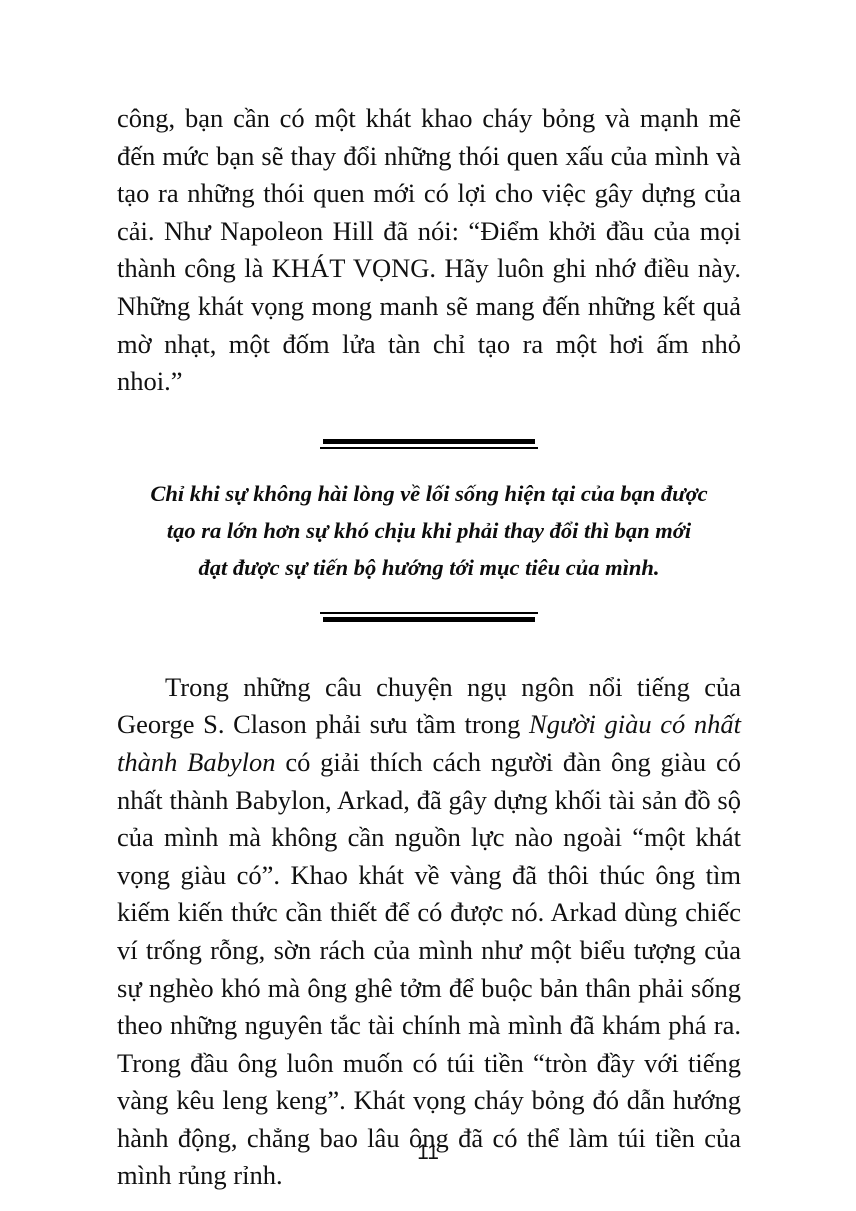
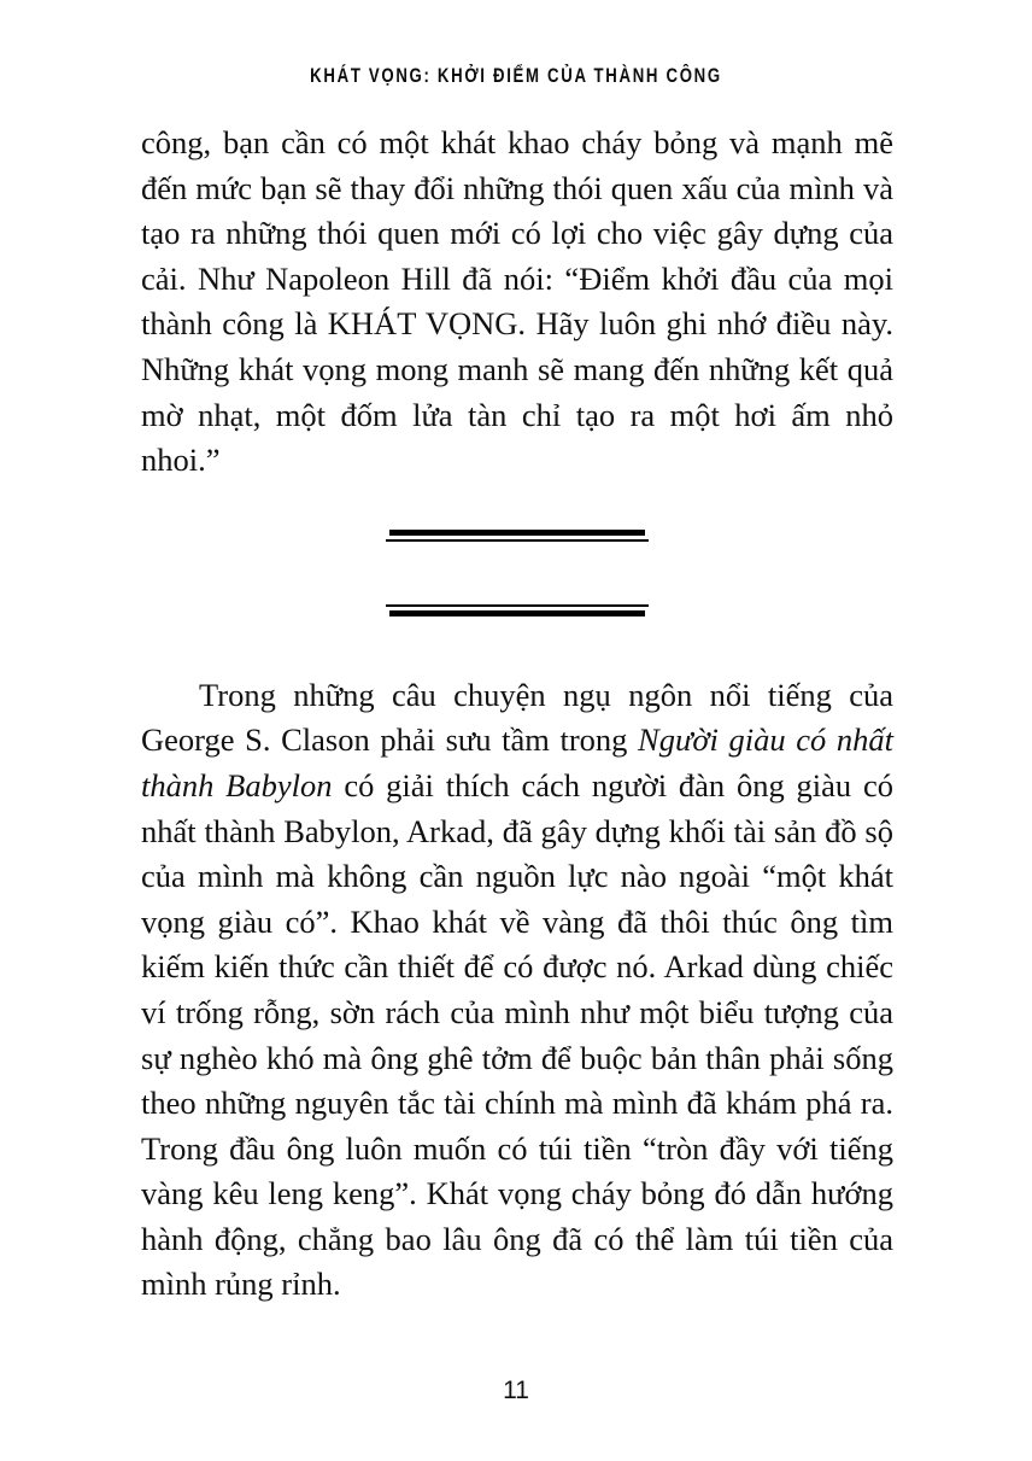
+ KHÁT VỌNG: KHỞI ĐIỂM CỦA THÀNH CÔNG
  công, bạn cần có một khát khao cháy bỏng và mạnh mẽ đến mức bạn sẽ thay đổi những thói quen xấu của mình và tạo ra những thói quen mới có lợi cho việc gây dựng của cải. Như Napoleon Hill đã nói: “Điểm khởi đầu của mọi thành công là KHÁT VỌNG. Hãy luôn ghi nhớ điều này. Những khát vọng mong manh sẽ mang đến những kết quả mờ nhạt, một đốm lửa tàn chỉ tạo ra một hơi ấm nhỏ nhoi.”
- Chỉ khi sự không hài lòng về lối sống hiện tại của bạn được
- tạo ra lớn hơn sự khó chịu khi phải thay đổi thì bạn mới
- đạt được sự tiến bộ hướng tới mục tiêu của mình.
  Trong những câu chuyện ngụ ngôn nổi tiếng của George S. Clason phải sưu tầm trong Người giàu có nhất thành Babylon có giải thích cách người đàn ông giàu có nhất thành Babylon, Arkad, đã gây dựng khối tài sản đồ sộ của mình mà không cần nguồn lực nào ngoài “một khát vọng giàu có”. Khao khát về vàng đã thôi thúc ông tìm kiếm kiến thức cần thiết để có được nó. Arkad dùng chiếc ví trống rỗng, sờn rách của mình như một biểu tượng của sự nghèo khó mà ông ghê tởm để buộc bản thân phải sống theo những nguyên tắc tài chính mà mình đã khám phá ra. Trong đầu ông luôn muốn có túi tiền “tròn đầy với tiếng vàng kêu leng keng”. Khát vọng cháy bỏng đó dẫn hướng hành động, chẳng bao lâu ông đã có thể làm túi tiền của mình rủng rỉnh.
  11
